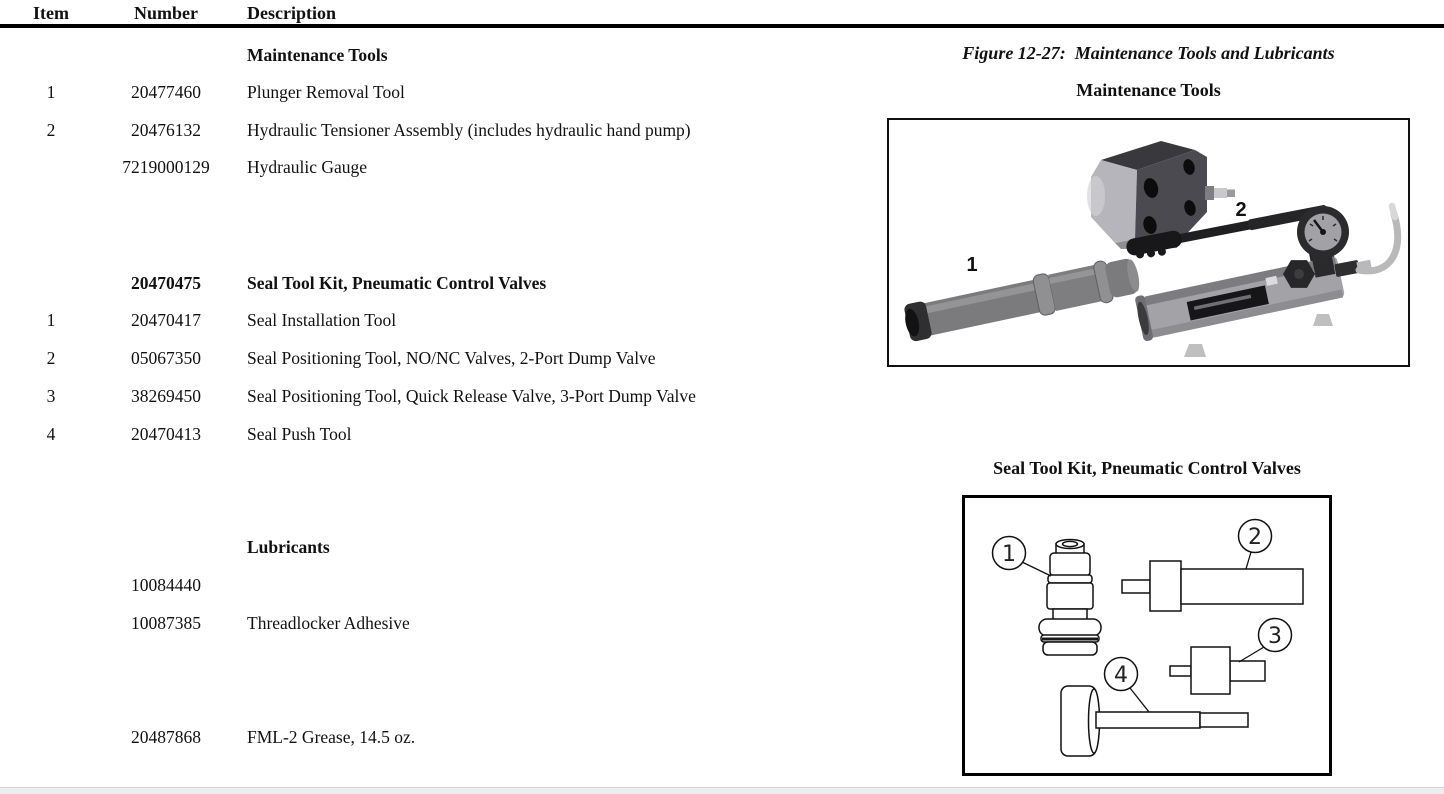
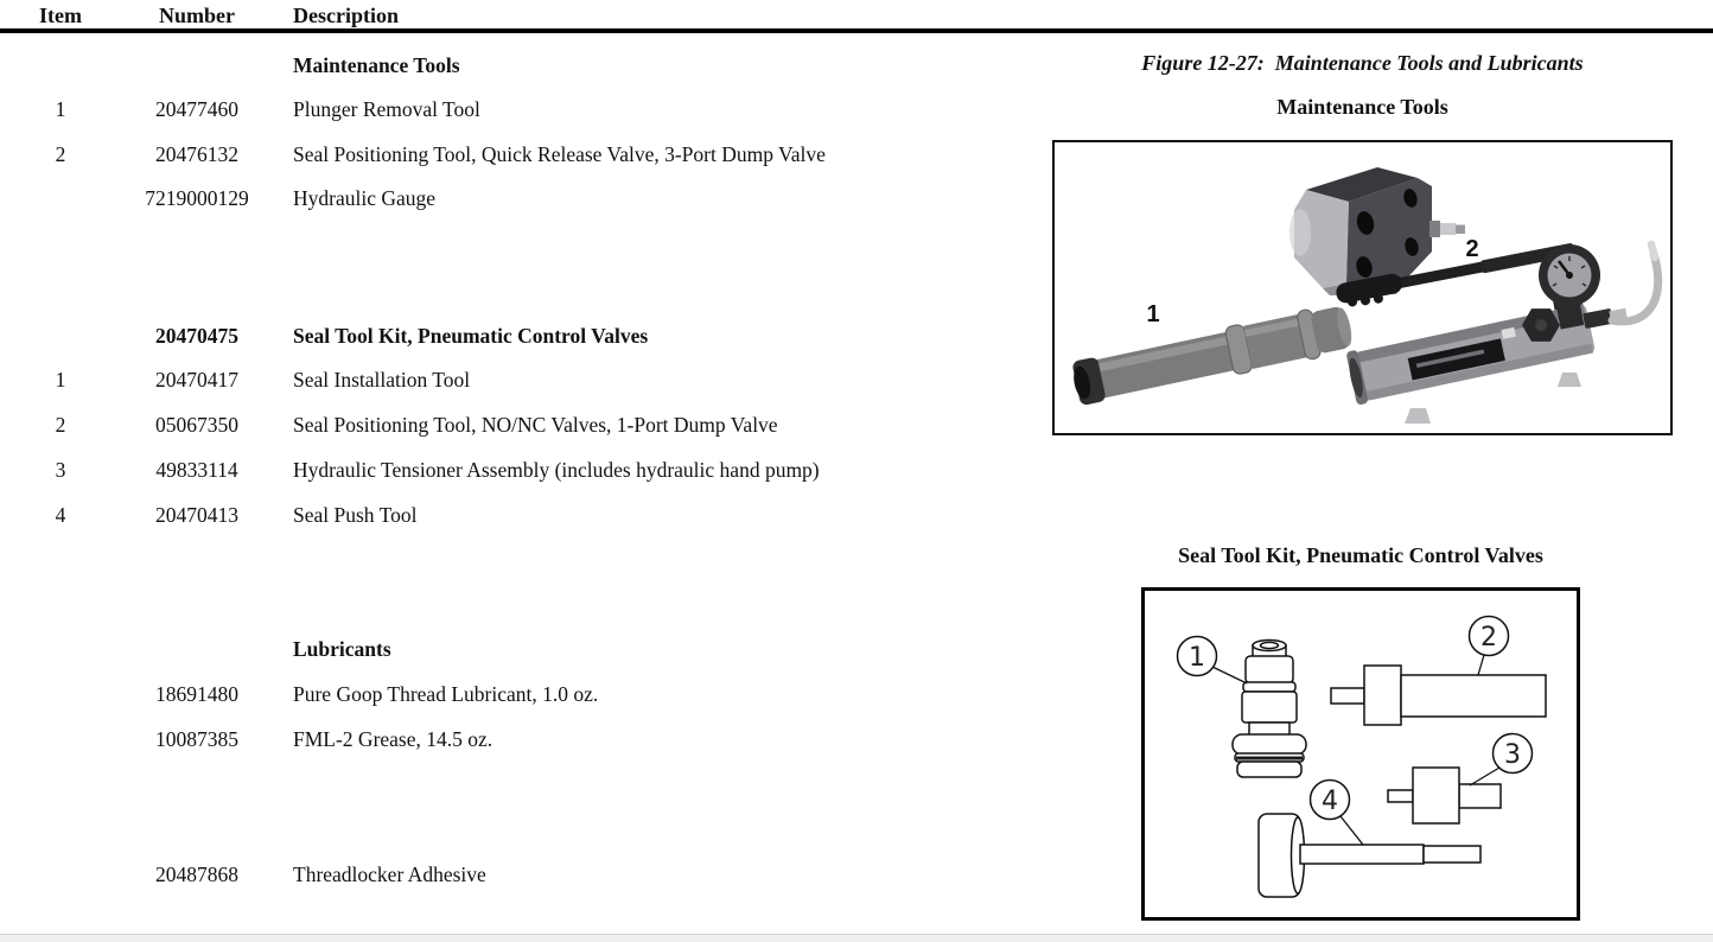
  Item
  Number
  Description
  Maintenance Tools
  1
  20477460
  Plunger Removal Tool
  2
  20476132
- Hydraulic Tensioner Assembly (includes hydraulic hand pump)
+ Seal Positioning Tool, Quick Release Valve, 3-Port Dump Valve
  7219000129
  Hydraulic Gauge
  20470475
  Seal Tool Kit, Pneumatic Control Valves
  1
  20470417
  Seal Installation Tool
  2
  05067350
- Seal Positioning Tool, NO/NC Valves, 2-Port Dump Valve
+ Seal Positioning Tool, NO/NC Valves, 1-Port Dump Valve
  3
- 38269450
+ 49833114
- Seal Positioning Tool, Quick Release Valve, 3-Port Dump Valve
+ Hydraulic Tensioner Assembly (includes hydraulic hand pump)
  4
  20470413
  Seal Push Tool
  Lubricants
- 10084440
+ 18691480
+ Pure Goop Thread Lubricant, 1.0 oz.
  10087385
- Threadlocker Adhesive
+ FML-2 Grease, 14.5 oz.
  20487868
- FML-2 Grease, 14.5 oz.
+ Threadlocker Adhesive
  Figure 12-27: Maintenance Tools and Lubricants
  Maintenance Tools
  1
  2
  Seal Tool Kit, Pneumatic Control Valves
  1
  2
  3
  4
